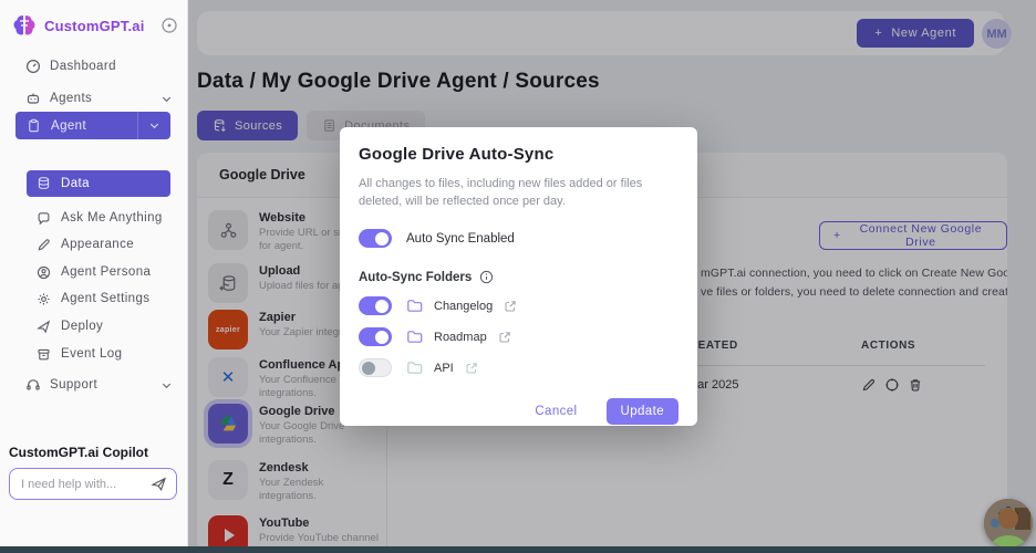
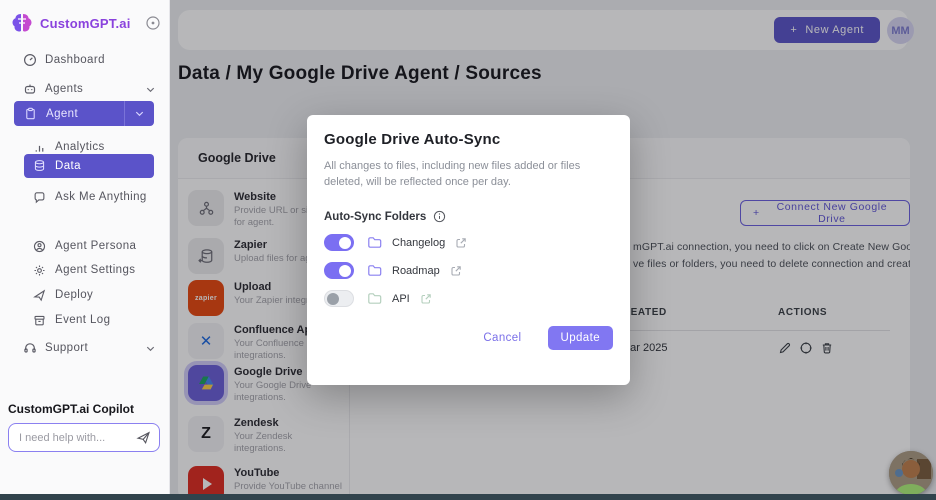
  CustomGPT.ai
  Dashboard
  Agents
  Agent
+ Analytics
  Data
  Ask Me Anything
- Appearance
  Agent Persona
  Agent Settings
  Deploy
  Event Log
  Support
  CustomGPT.ai Copilot
  I need help with...
  +
  New Agent
  MM
  Data / My Google Drive Agent / Sources
- Sources
- Documents
  Google Drive
  Website
  Provide URL or s
  for agent.
- Upload
+ Zapier
  Upload files for a
- Zapier
+ Upload
  Your Zapier integ
  ✕
  Confluence A
  Your Confluence
  integrations.
  Google Drive
  Your Google Drive
  integrations.
  Z
  Zendesk
  Your Zendesk
  integrations.
  YouTube
  Provide YouTube channel
  +
  Connect New Google Drive
  mGPT.ai connection, you need to click on Create New Goo
  ve files or folders, you need to delete connection and creat
  EATED
  ACTIONS
  ar 2025
  Google Drive Auto-Sync
  All changes to files, including new files added or files deleted, will be reflected once per day.
- Auto Sync Enabled
  Auto-Sync Folders
  Changelog
  Roadmap
  API
  Cancel
  Update
